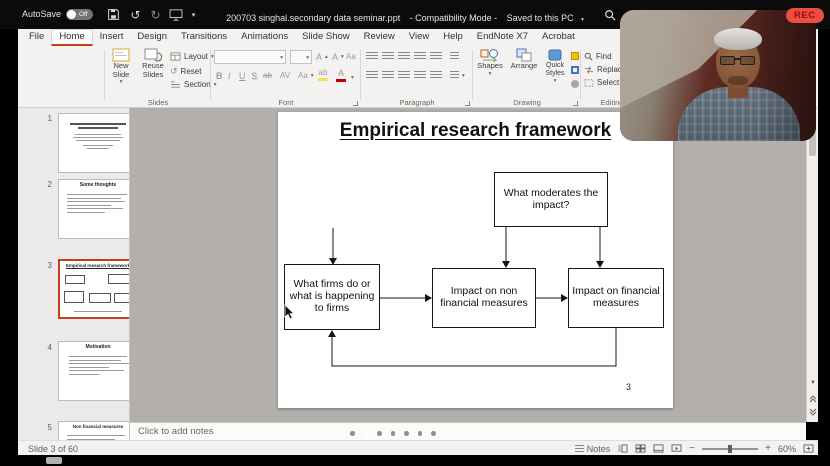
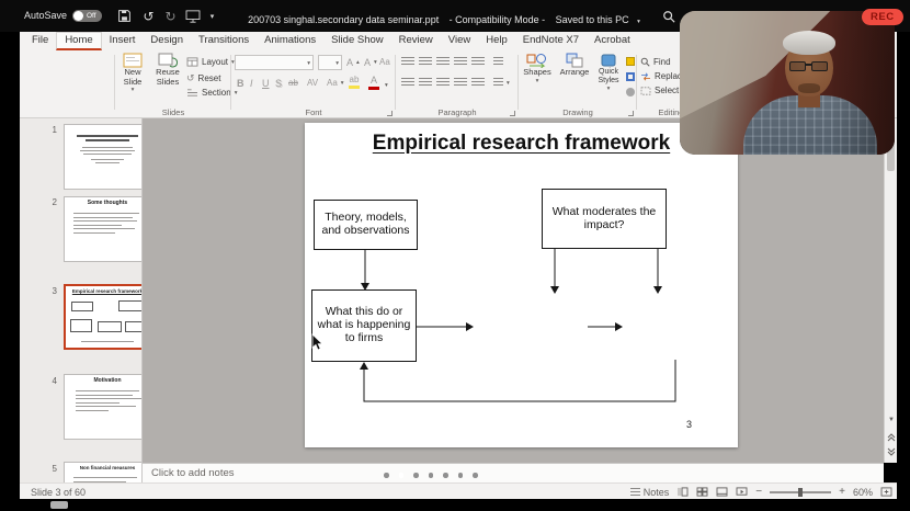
  AutoSave
  ↺
  ↻
  200703 singhal.secondary data seminar.ppt - Compatibility Mode - Saved to this PC
  File
  Home
  Insert
  Design
  Transitions
  Animations
  Slide Show
  Review
  View
  Help
  EndNote X7
  Acrobat
  New Slide
  Reuse Slides
  Layout
  ↺
  Reset
  Section
  Slides
  A
  A
  Aa
  B
  I
  U
  S
  ab
  AV
  Aa
  ab
  A
  Font
  Paragraph
  Shapes
  Arrange
  Drawing
  Find
  Repla
  Select
  Editin
  1
  2
  3
  4
  5
  Empirical research framework
+ Theory, models, and observations
  What moderates the impact?
- What firms do or what is happening to firms
+ What this do or what is happening to firms
- Impact on non financial measures
- Impact on financial measures
  3
  Click to add notes
  Slide 3 of 60
  Notes
  −
  +
  60%
  REC
